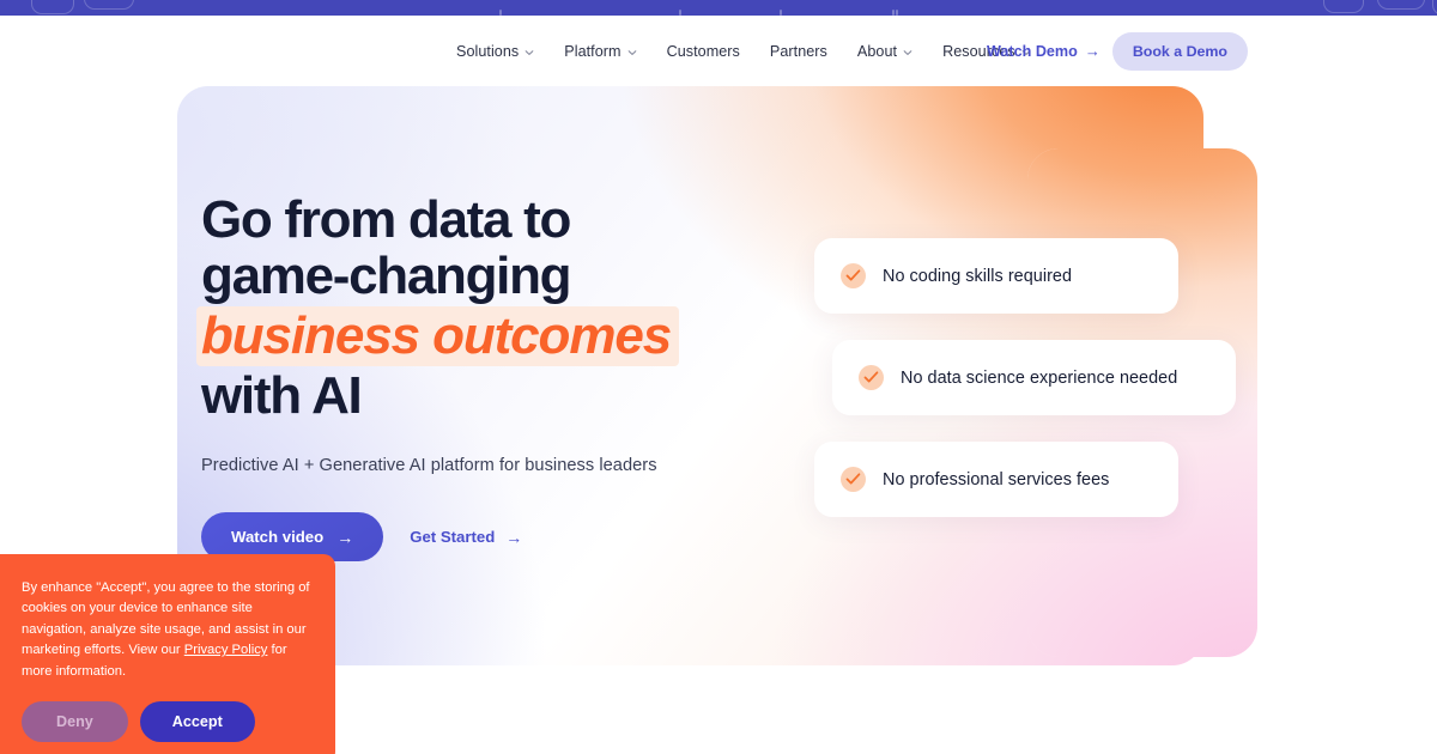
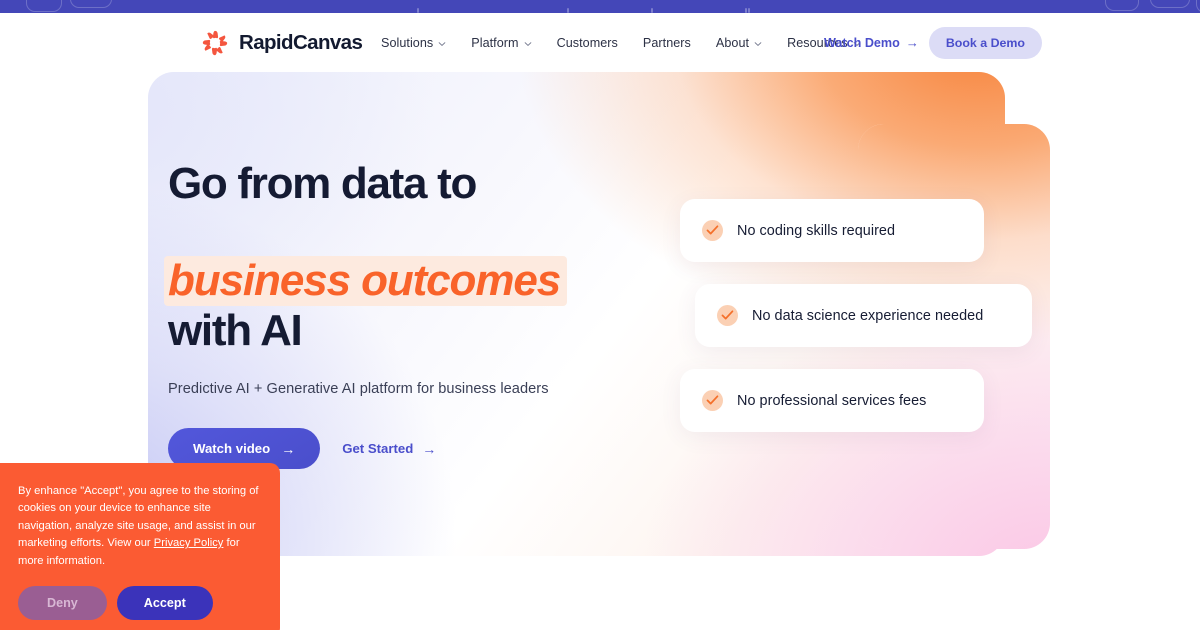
+ RapidCanvas
  Solutions
  Platform
  Customers
  Partners
  About
  Resources
  Watch Demo
  →
  Book a Demo
  Go from data to
- game-changing
  business outcomes
  with AI
  Predictive AI + Generative AI platform for business leaders
  Watch video
  →
  Get Started
  →
  No coding skills required
  No data science experience needed
  No professional services fees
  By enhance "Accept", you agree to the storing of cookies on your device to enhance site navigation, analyze site usage, and assist in our marketing efforts. View our Privacy Policy for more information.
  Deny
  Accept
